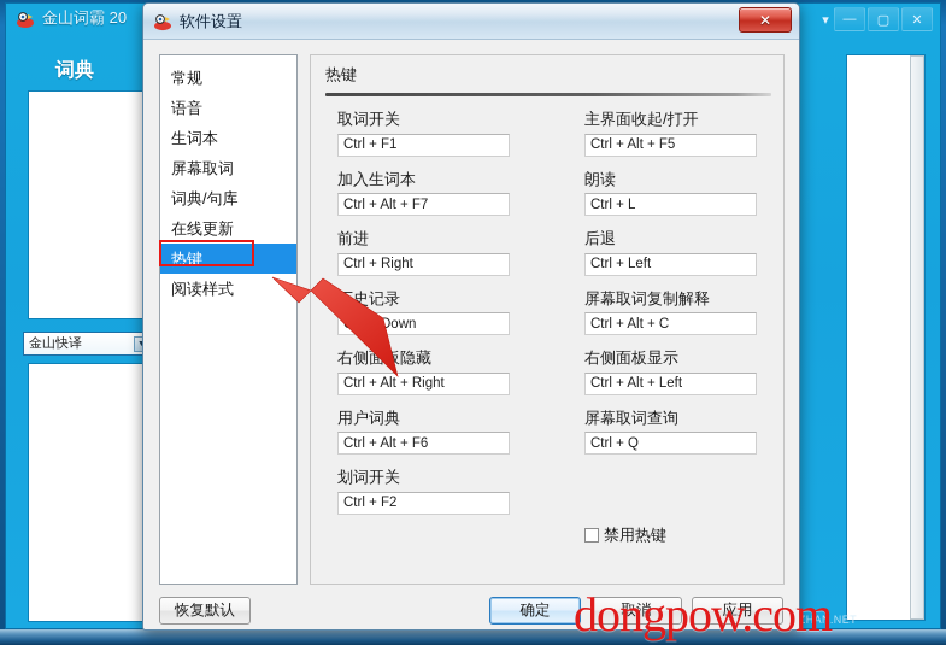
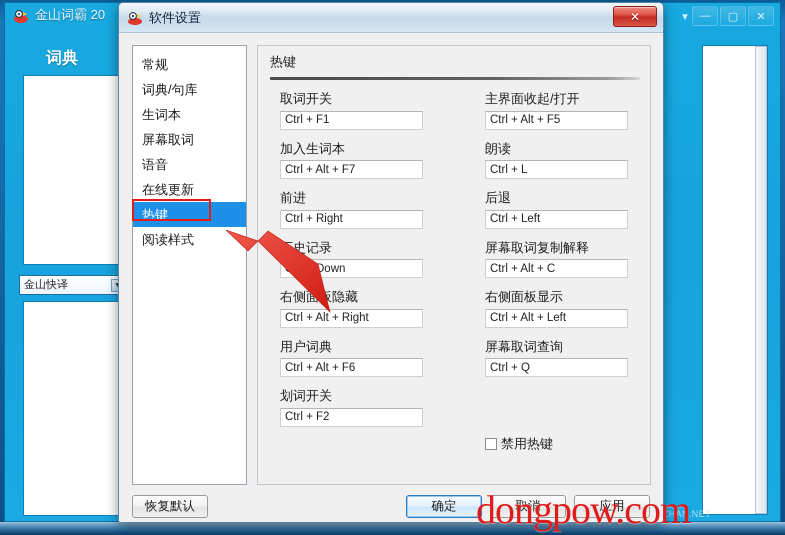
  金山词霸 20
  ▾
  —
  ▢
  ✕
  词典
  金山快译
  软件设置
  ✕
  常规
- 语音
+ 词典/句库
  生词本
  屏幕取词
- 词典/句库
+ 语音
  在线更新
  热键
  阅读样式
  热键
  取词开关
  Ctrl + F1
  加入生词本
  Ctrl + Alt + F7
  前进
  Ctrl + Right
  史记录
  右侧面隐藏
  Ctrl + Alt + Right
  用户词典
  Ctrl + Alt + F6
  划词开关
  Ctrl + F2
  主界面收起/打开
  Ctrl + Alt + F5
  朗读
  Ctrl + L
  后退
  Ctrl + Left
  屏幕取词复制解释
  Ctrl + Alt + C
  右侧面板显示
  Ctrl + Alt + Left
  屏幕取词查询
  Ctrl + Q
  禁用热键
  恢复默认
  确定
  取消
  应用
  dongpow.com
